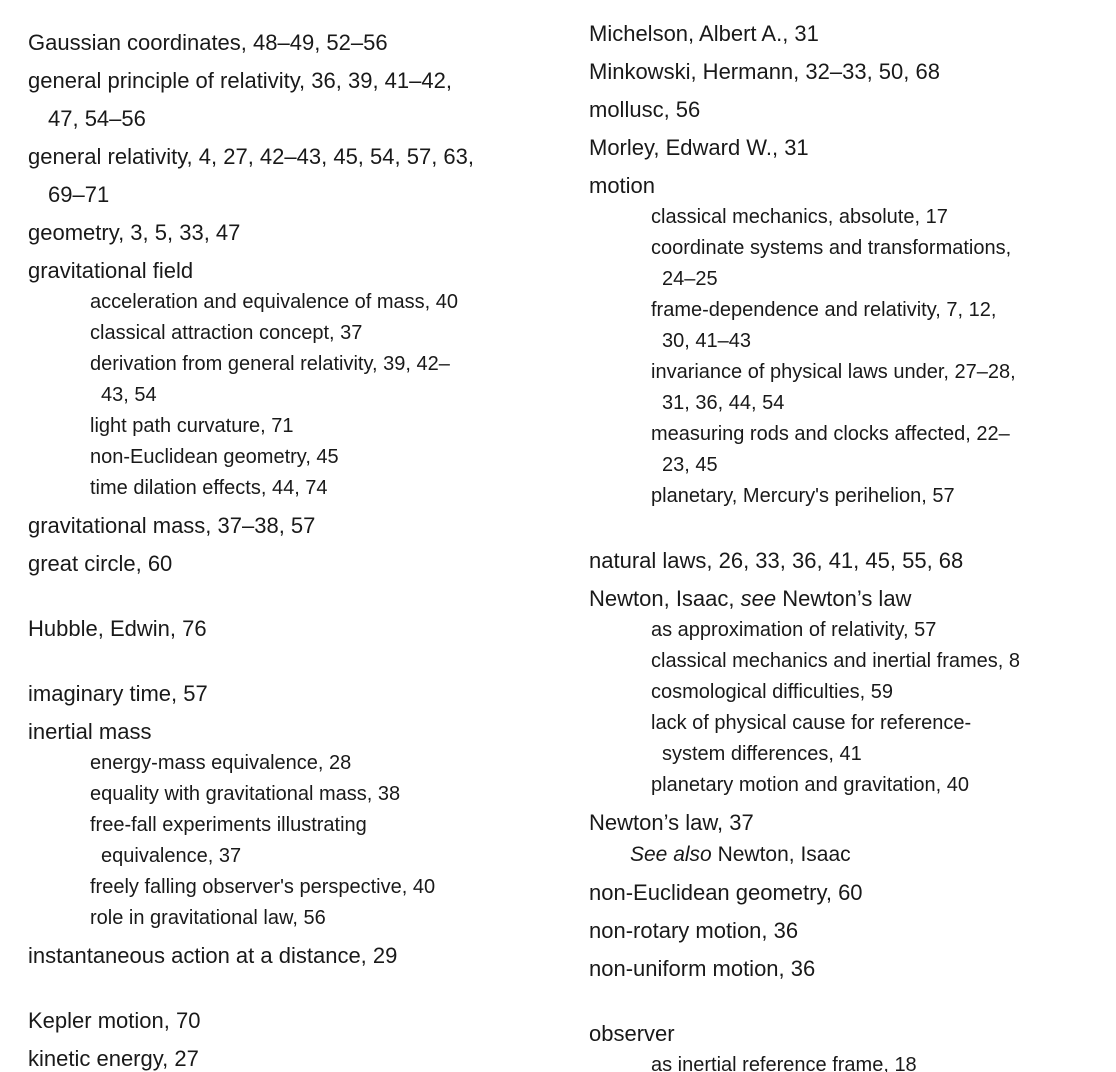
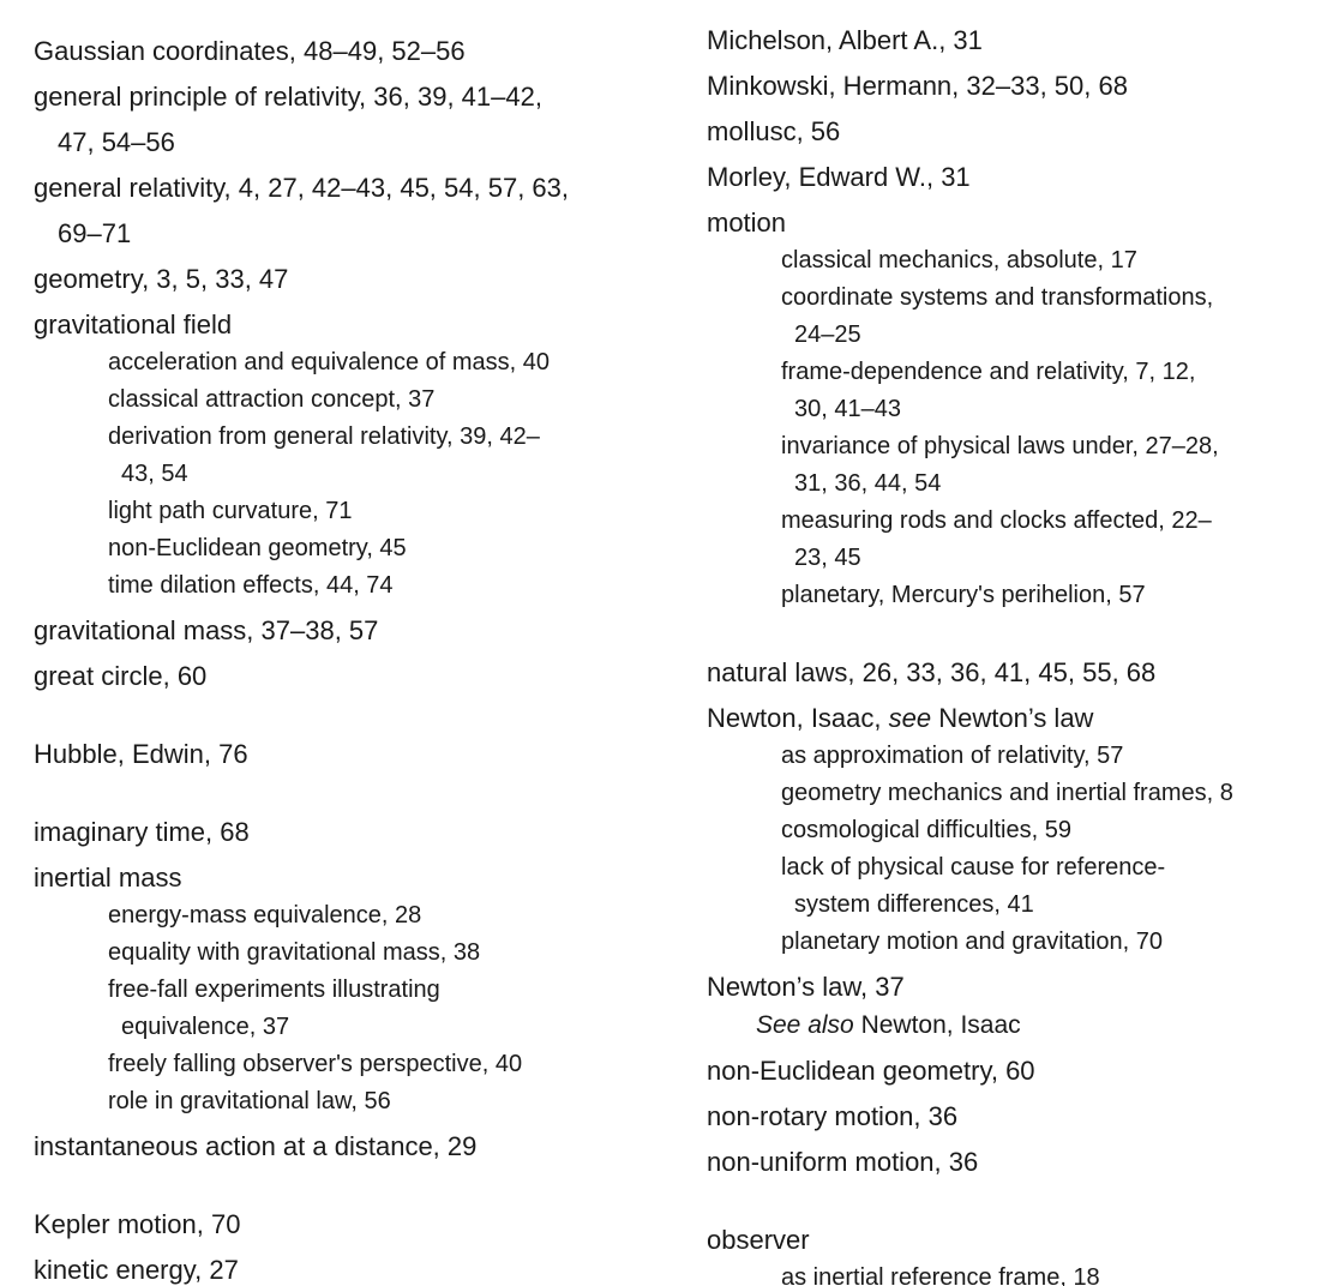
  Gaussian coordinates, 48–49, 52–56
  general principle of relativity, 36, 39, 41–42,
  47, 54–56
  general relativity, 4, 27, 42–43, 45, 54, 57, 63,
  69–71
  geometry, 3, 5, 33, 47
  gravitational field
  acceleration and equivalence of mass, 40
  classical attraction concept, 37
  derivation from general relativity, 39, 42–
  43, 54
  light path curvature, 71
  non-Euclidean geometry, 45
  time dilation effects, 44, 74
  gravitational mass, 37–38, 57
  great circle, 60
  Hubble, Edwin, 76
- imaginary time, 57
+ imaginary time, 68
  inertial mass
  energy-mass equivalence, 28
  equality with gravitational mass, 38
  free-fall experiments illustrating
  equivalence, 37
  freely falling observer's perspective, 40
  role in gravitational law, 56
  instantaneous action at a distance, 29
  Kepler motion, 70
  kinetic energy, 27
  Michelson, Albert A., 31
  Minkowski, Hermann, 32–33, 50, 68
  mollusc, 56
  Morley, Edward W., 31
  motion
  classical mechanics, absolute, 17
  coordinate systems and transformations,
  24–25
  frame-dependence and relativity, 7, 12,
  30, 41–43
  invariance of physical laws under, 27–28,
  31, 36, 44, 54
  measuring rods and clocks affected, 22–
  23, 45
  planetary, Mercury's perihelion, 57
  natural laws, 26, 33, 36, 41, 45, 55, 68
  Newton, Isaac, see Newton’s law
  as approximation of relativity, 57
- classical mechanics and inertial frames, 8
+ geometry mechanics and inertial frames, 8
  cosmological difficulties, 59
  lack of physical cause for reference-
  system differences, 41
- planetary motion and gravitation, 40
+ planetary motion and gravitation, 70
  Newton’s law, 37
  See also Newton, Isaac
  non-Euclidean geometry, 60
  non-rotary motion, 36
  non-uniform motion, 36
  observer
  as inertial reference frame, 18
